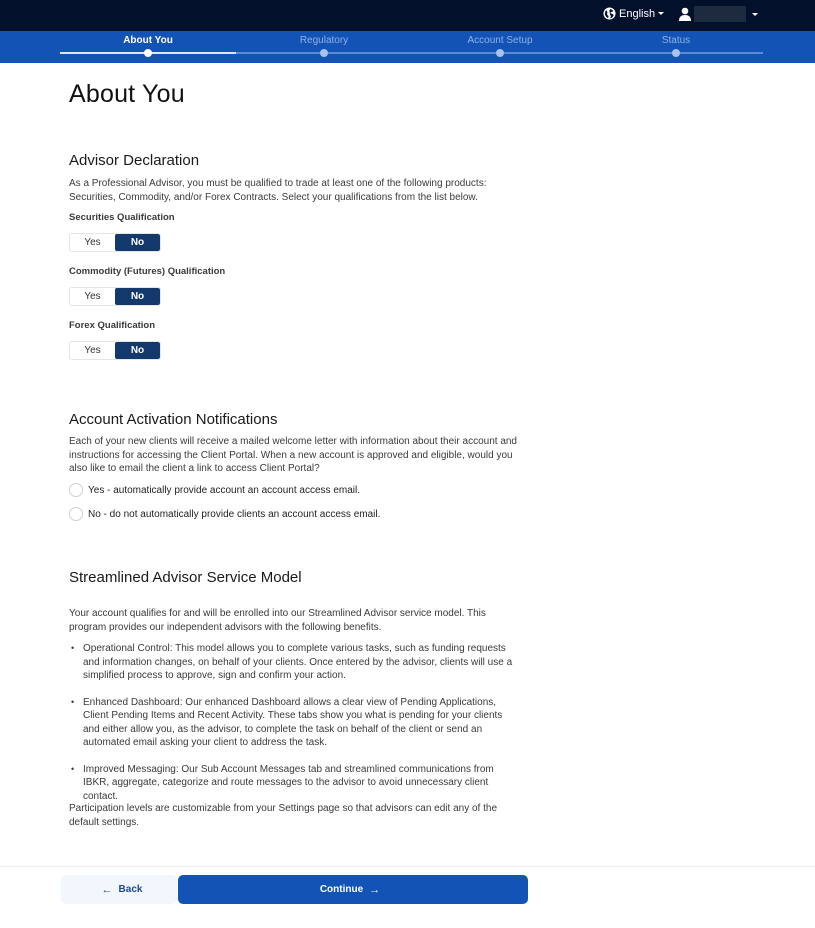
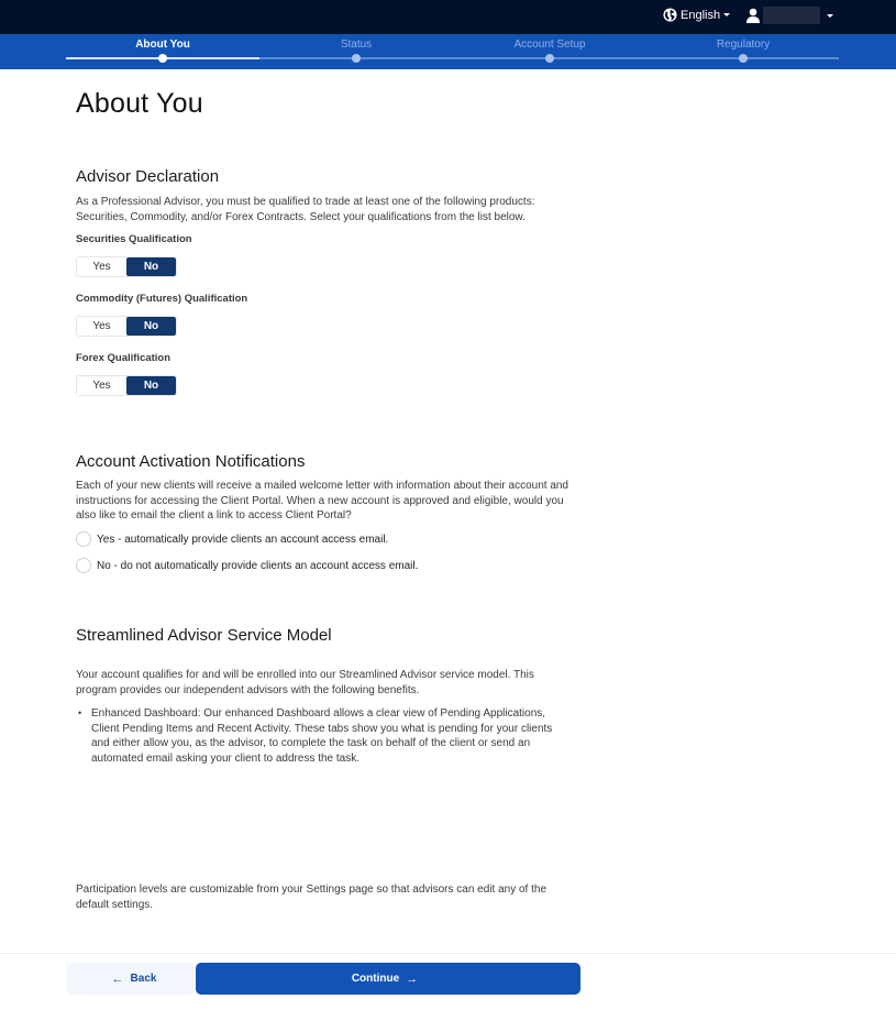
  English
  About You
- Regulatory
+ Status
  Account Setup
- Status
+ Regulatory
  About You
  Advisor Declaration
  As a Professional Advisor, you must be qualified to trade at least one of the following products: Securities, Commodity, and/or Forex Contracts. Select your qualifications from the list below.
  Securities Qualification
  Yes
  No
  Commodity (Futures) Qualification
  Yes
  No
  Forex Qualification
  Yes
  No
  Account Activation Notifications
  Each of your new clients will receive a mailed welcome letter with information about their account and instructions for accessing the Client Portal. When a new account is approved and eligible, would you also like to email the client a link to access Client Portal?
- Yes - automatically provide account an account access email.
+ Yes - automatically provide clients an account access email.
  No - do not automatically provide clients an account access email.
  Streamlined Advisor Service Model
  Your account qualifies for and will be enrolled into our Streamlined Advisor service model. This program provides our independent advisors with the following benefits.
- Operational Control: This model allows you to complete various tasks, such as funding requests and information changes, on behalf of your clients. Once entered by the advisor, clients will use a simplified process to approve, sign and confirm your action.
  Enhanced Dashboard: Our enhanced Dashboard allows a clear view of Pending Applications, Client Pending Items and Recent Activity. These tabs show you what is pending for your clients and either allow you, as the advisor, to complete the task on behalf of the client or send an automated email asking your client to address the task.
- Improved Messaging: Our Sub Account Messages tab and streamlined communications from IBKR, aggregate, categorize and route messages to the advisor to avoid unnecessary client contact.
  Participation levels are customizable from your Settings page so that advisors can edit any of the default settings.
  ←
  Back
  Continue
  →
